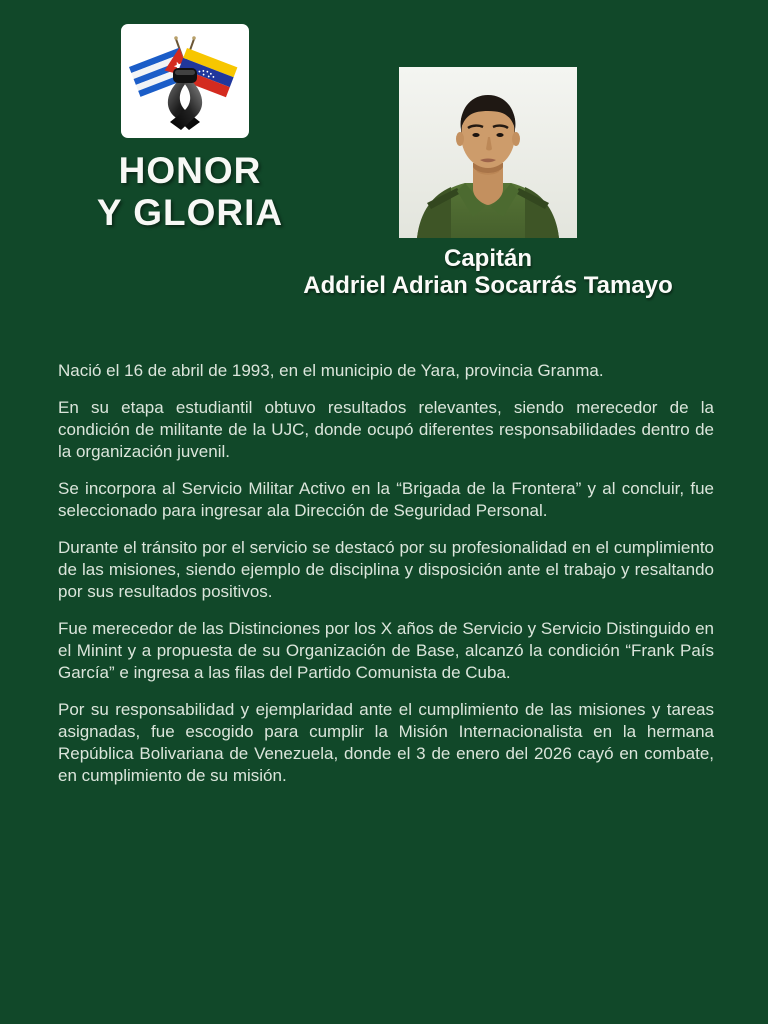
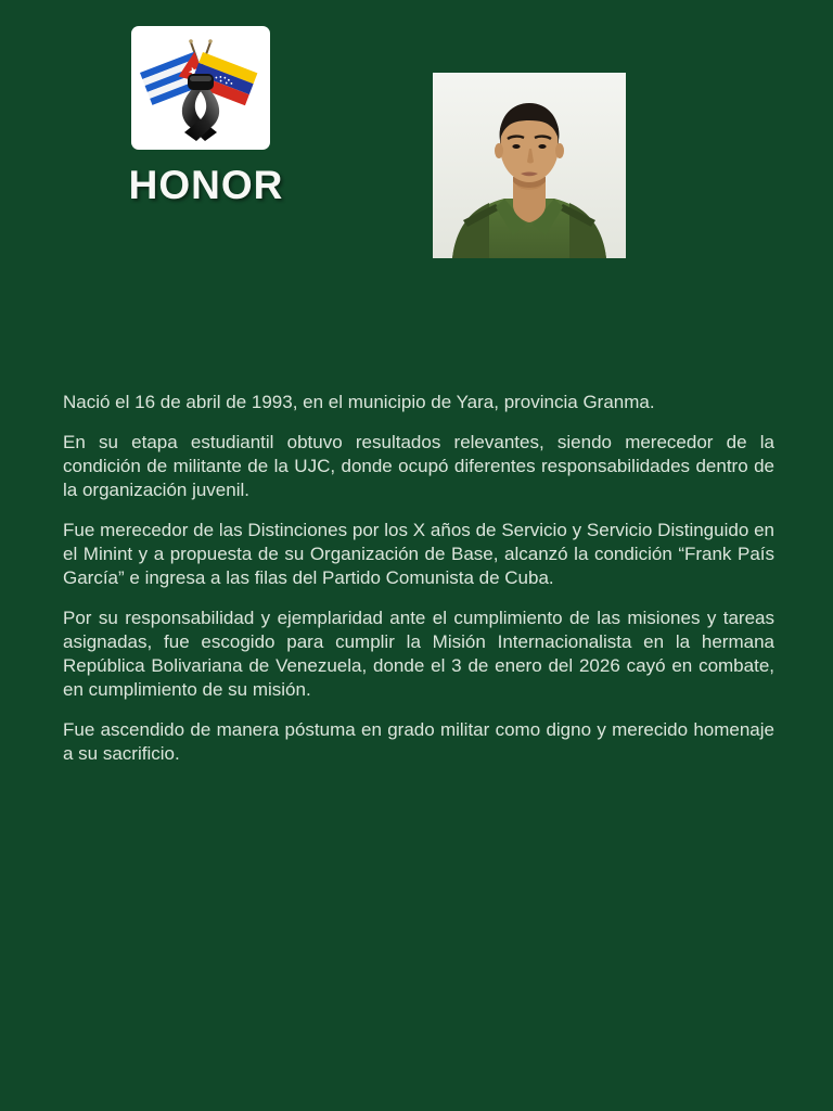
  HONOR
- Y GLORIA
- Capitán
- Addriel Adrian Socarrás Tamayo
  Nació el 16 de abril de 1993, en el municipio de Yara, provincia Granma.
  En su etapa estudiantil obtuvo resultados relevantes, siendo merecedor de la condición de militante de la UJC, donde ocupó diferentes responsabilidades dentro de la organización juvenil.
- Se incorpora al Servicio Militar Activo en la “Brigada de la Frontera” y al concluir, fue seleccionado para ingresar ala Dirección de Seguridad Personal.
- Durante el tránsito por el servicio se destacó por su profesionalidad en el cumplimiento de las misiones, siendo ejemplo de disciplina y disposición ante el trabajo y resaltando por sus resultados positivos.
  Fue merecedor de las Distinciones por los X años de Servicio y Servicio Distinguido en el Minint y a propuesta de su Organización de Base, alcanzó la condición “Frank País García” e ingresa a las filas del Partido Comunista de Cuba.
  Por su responsabilidad y ejemplaridad ante el cumplimiento de las misiones y tareas asignadas, fue escogido para cumplir la Misión Internacionalista en la hermana República Bolivariana de Venezuela, donde el 3 de enero del 2026 cayó en combate, en cumplimiento de su misión.
+ Fue ascendido de manera póstuma en grado militar como digno y merecido homenaje a su sacrificio.
